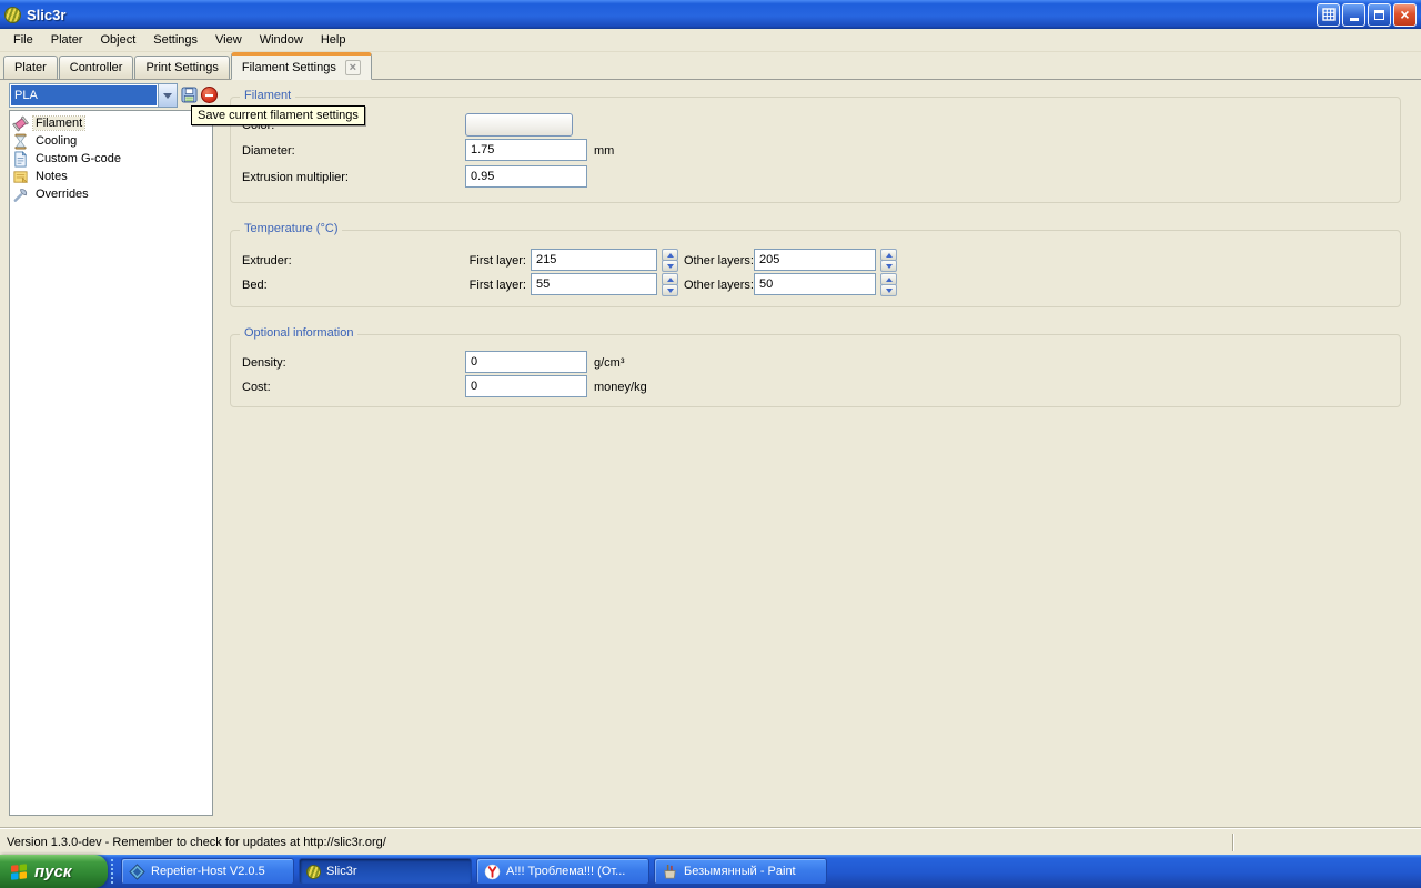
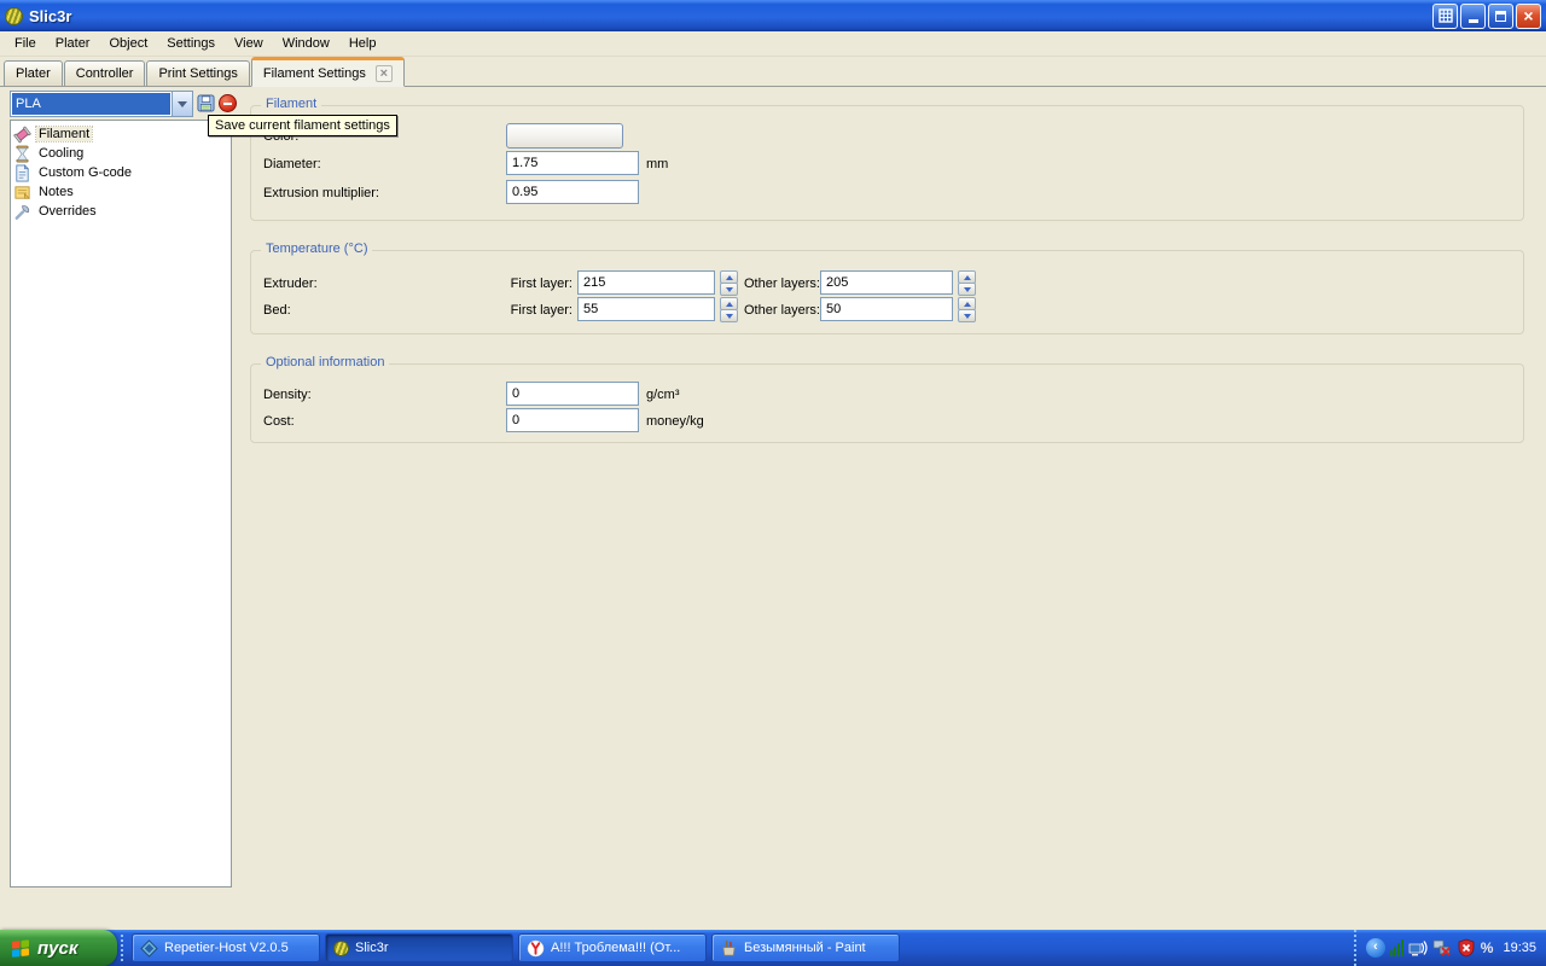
  Slic3r
  ×
  File
  Plater
  Object
  Settings
  View
  Window
  Help
  Plater
  Controller
  Print Settings
  Filament Settings
  ×
  PLA
  Save current filament settings
  Filament
  Cooling
  Custom G-code
  Notes
  Overrides
  Filament
  Diameter:
  1.75
  mm
  Extrusion multiplier:
  0.95
  Temperature (°C)
  Extruder:
  First layer:
  215
  Other layers:
  205
  Bed:
  First layer:
  55
  Other layers:
  50
  Optional information
  Density:
  0
  g/cm³
  Cost:
  0
  money/kg
- Version 1.3.0-dev - Remember to check for updates at http://slic3r.org/
  пуск
  Repetier-Host V2.0.5
  Slic3r
  A!!! Троблема!!! (От...
  Безымянный - Paint
+ ‹
+ %
+ 19:35
